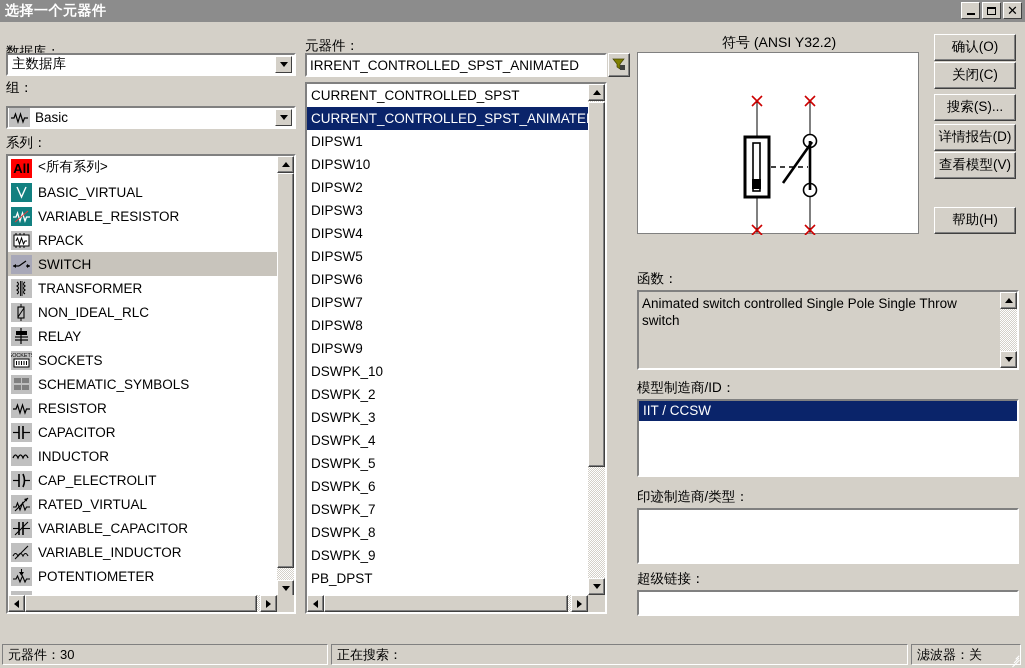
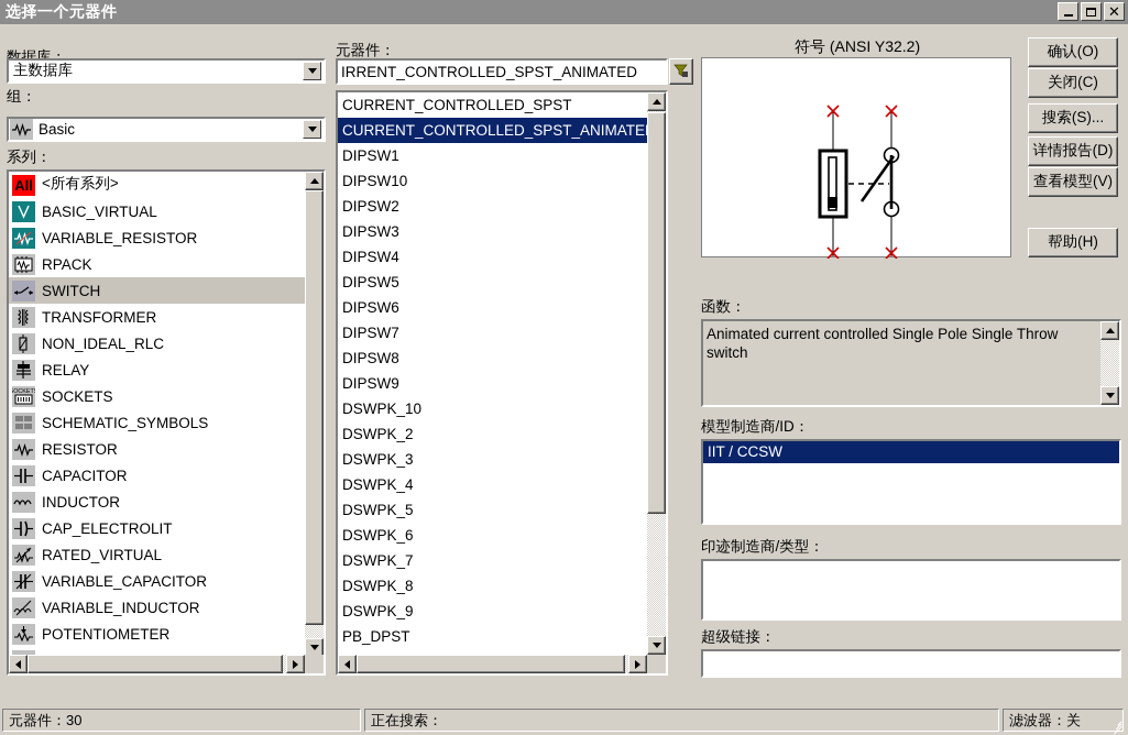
  选择一个元器件
  ✕
  数据库：
  主数据库
  组：
  Basic
  系列：
  All
  <所有系列>
  BASIC_VIRTUAL
  VARIABLE_RESISTOR
  RPACK
  SWITCH
  TRANSFORMER
  NON_IDEAL_RLC
  RELAY
  SOCKETS
  SCHEMATIC_SYMBOLS
  RESISTOR
  CAPACITOR
  INDUCTOR
  CAP_ELECTROLIT
  RATED_VIRTUAL
  VARIABLE_CAPACITOR
  VARIABLE_INDUCTOR
  POTENTIOMETER
  元器件：
  IRRENT_CONTROLLED_SPST_ANIMATED
  CURRENT_CONTROLLED_SPST
  CURRENT_CONTROLLED_SPST_ANIMATE
  DIPSW1
  DIPSW10
  DIPSW2
  DIPSW3
  DIPSW4
  DIPSW5
  DIPSW6
  DIPSW7
  DIPSW8
  DIPSW9
  DSWPK_10
  DSWPK_2
  DSWPK_3
  DSWPK_4
  DSWPK_5
  DSWPK_6
  DSWPK_7
  DSWPK_8
  DSWPK_9
  PB_DPST
  符号 (ANSI Y32.2)
  函数：
- Animated switch controlled Single Pole Single Throw switch
+ Animated current controlled Single Pole Single Throw switch
  模型制造商/ID：
  IIT / CCSW
  印迹制造商/类型：
  超级链接：
  确认(O)
  关闭(C)
  搜索(S)...
  详情报告(D)
  查看模型(V)
  帮助(H)
  元器件：30
  正在搜索：
  滤波器：关
